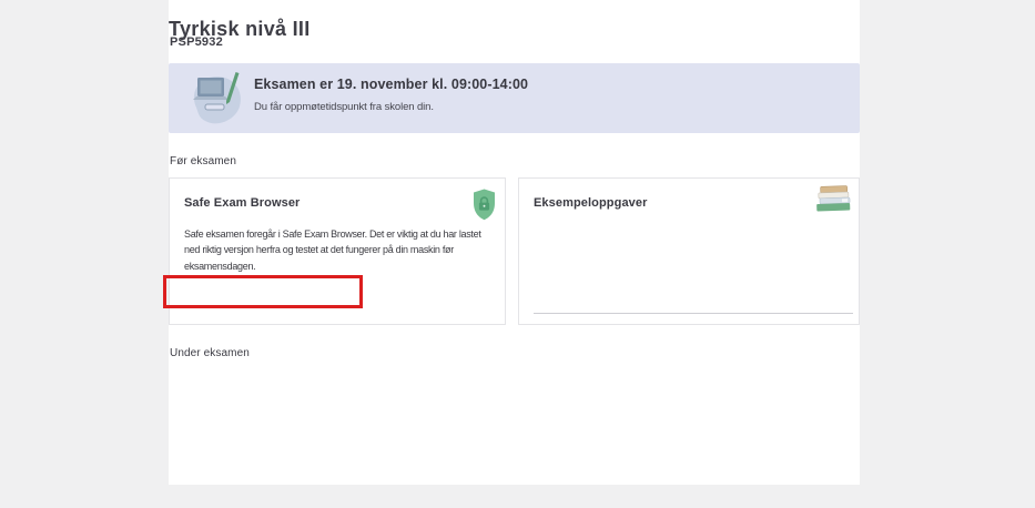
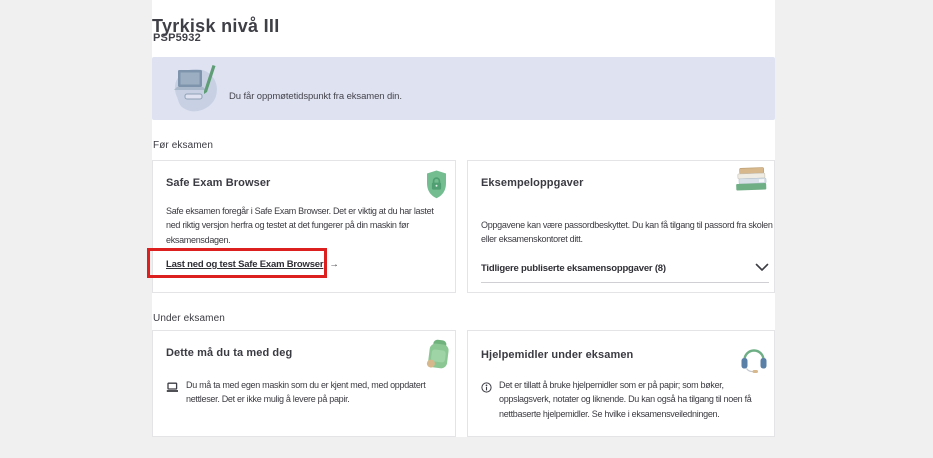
  Tyrkisk nivå III
  PSP5932
- Eksamen er 19. november kl. 09:00-14:00
- Du får oppmøtetidspunkt fra skolen din.
+ Du får oppmøtetidspunkt fra eksamen din.
  Før eksamen
  Safe Exam Browser
  Safe eksamen foregår i Safe Exam Browser. Det er viktig at du har lastet ned riktig versjon herfra og testet at det fungerer på din maskin før eksamensdagen.
+ Last ned og test Safe Exam Browser →
  Eksempeloppgaver
+ Oppgavene kan være passordbeskyttet. Du kan få tilgang til passord fra skolen eller eksamenskontoret ditt.
+ Tidligere publiserte eksamensoppgaver (8)
  Under eksamen
+ Dette må du ta med deg
+ Du må ta med egen maskin som du er kjent med, med oppdatert nettleser. Det er ikke mulig å levere på papir.
+ Hjelpemidler under eksamen
+ Det er tillatt å bruke hjelpemidler som er på papir; som bøker, oppslagsverk, notater og liknende. Du kan også ha tilgang til noen få nettbaserte hjelpemidler. Se hvilke i eksamensveiledningen.
